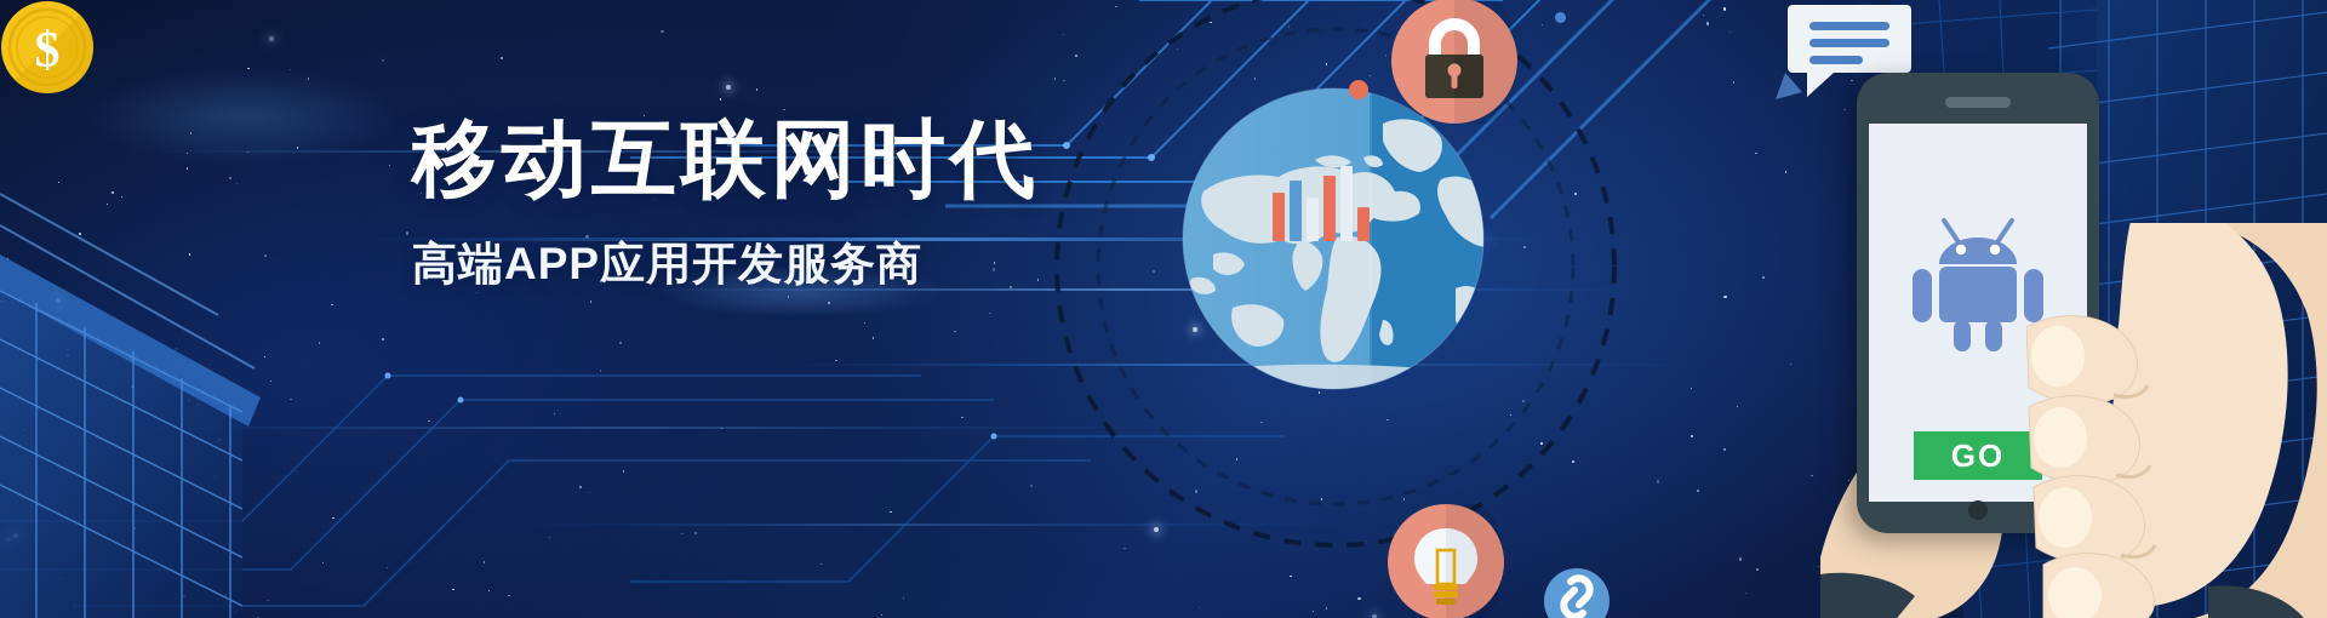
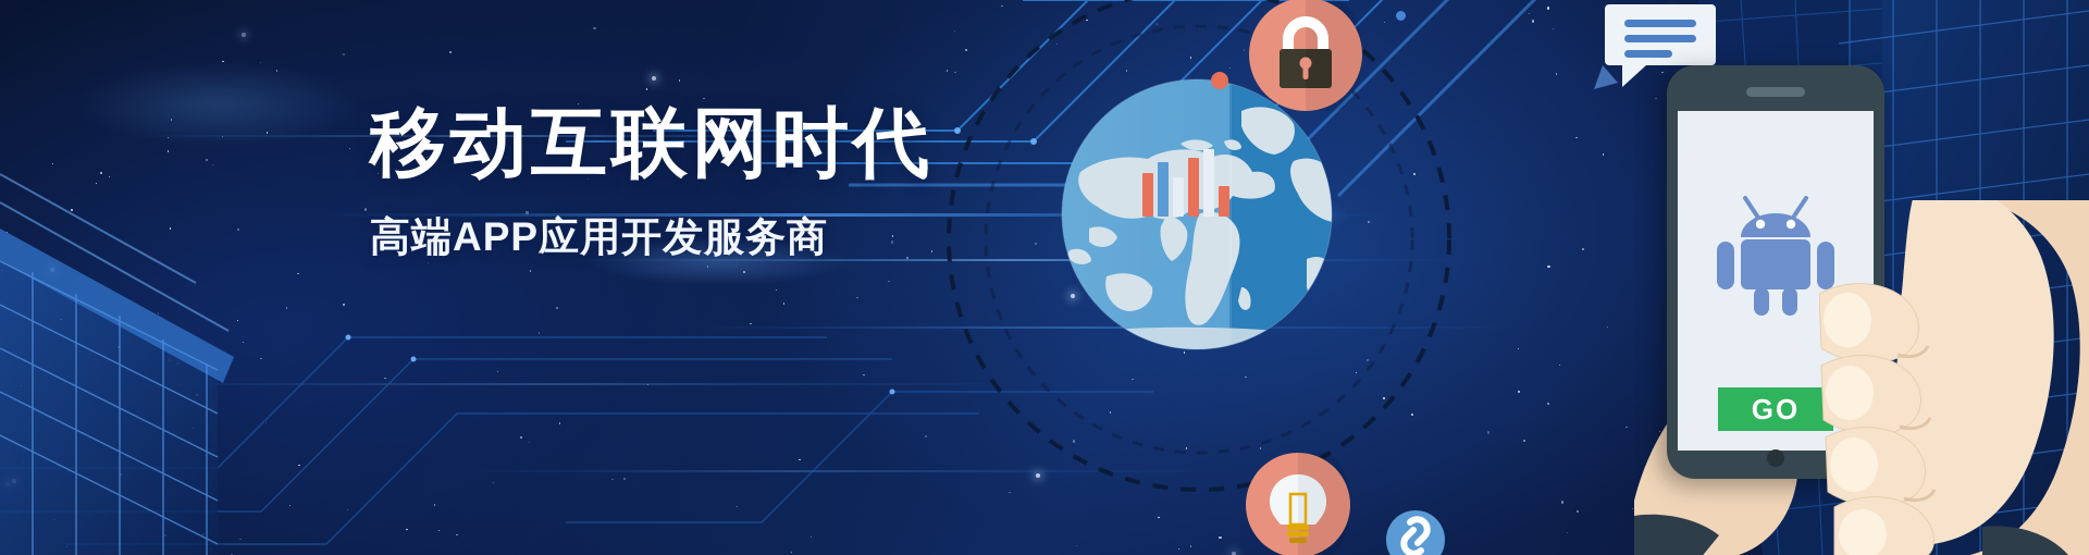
  移动互联网时代
  高端APP应用开发服务商
- $
  GO
